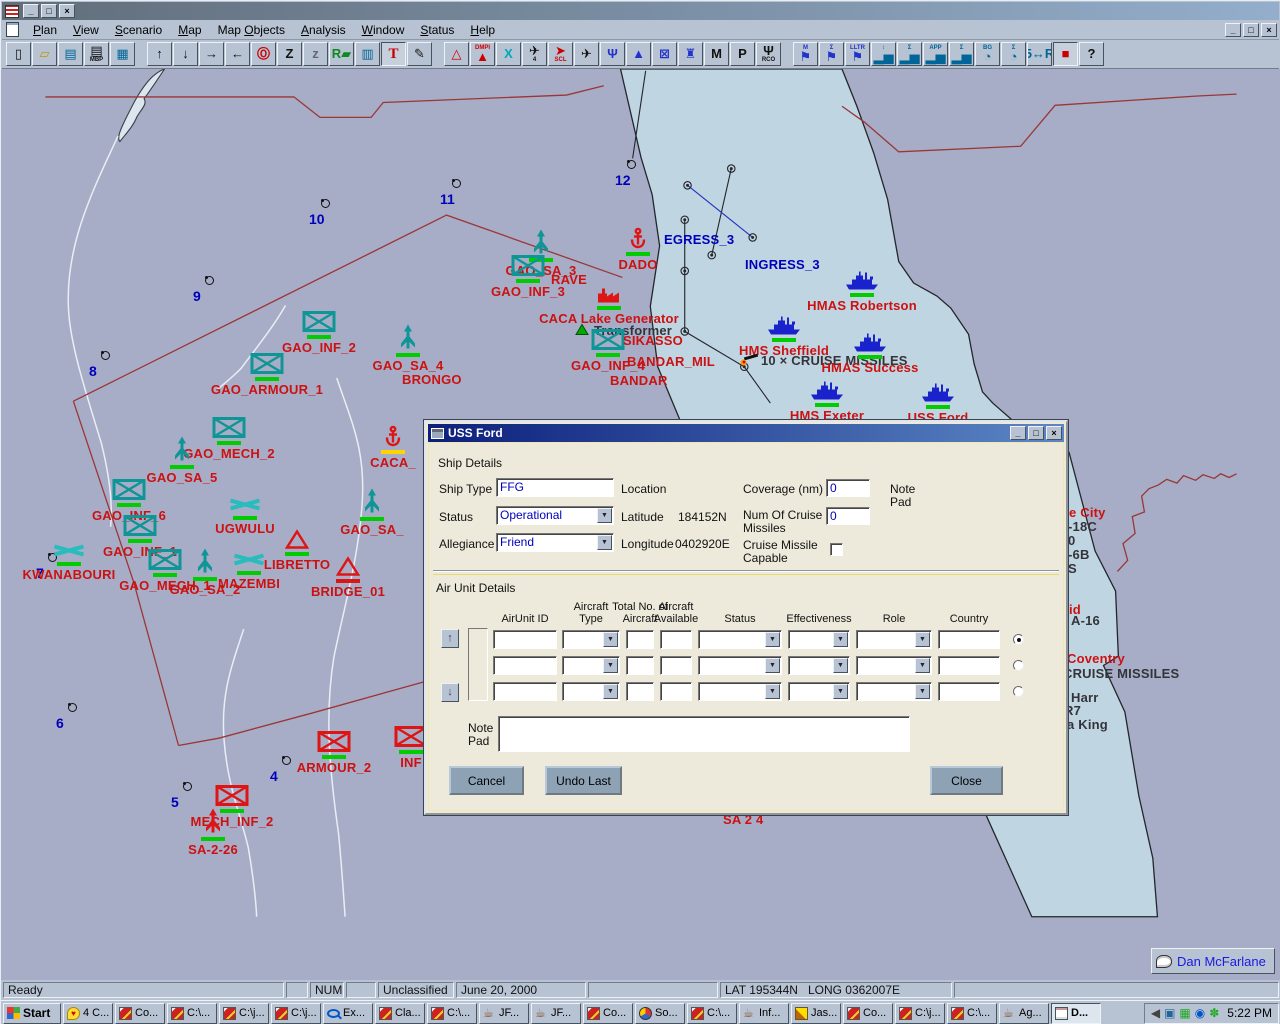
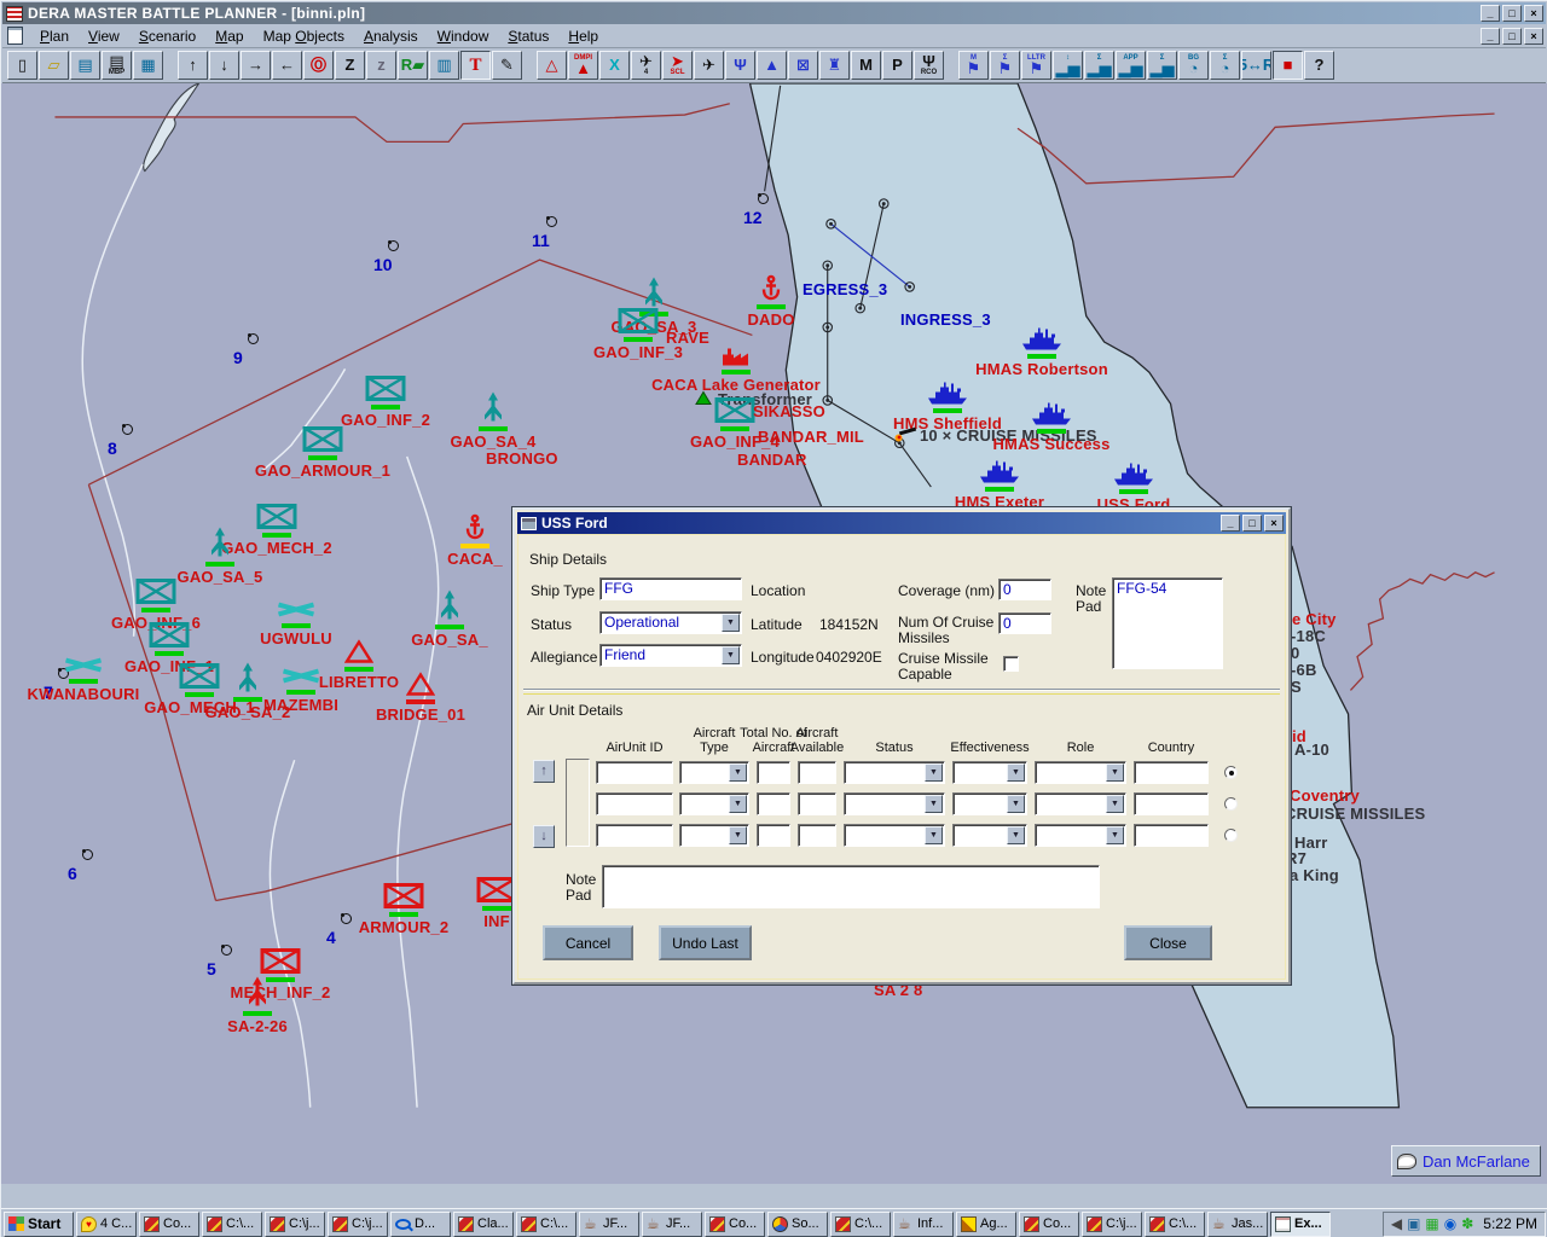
+ DERA MASTER BATTLE PLANNER - [binni.pln]
  _
  □
  ×
  Plan
  View
  Scenario
  Map
  Map Objects
  Analysis
  Window
  Status
  Help
  _
  □
  ×
  ▯
  ▱
  ▤
  ▤
  ▦
  ↑
  ↓
  →
  ←
  Ⓞ
  Z
  z
  R▰
  ▥
  T
  ✎
  △
  ▲
  X
  ✈
  ➤
  ✈
  Ψ
  ▲
  ⊠
  ♜
  M
  P
  Ψ
  ⚑
  ⚑
  ⚑
  ▂▅
  ▂▅
  ▂▅
  ▂▅
  ◔
  ◔
  5↔R
  ■
  ?
  GAO_INF_2
  GAO_ARMOUR_1
  GAO_SA_4
  GO_SA_3
  GAO_INF_3
  DADO
  CACA Lake Generator
  GAO_INF_4
  HMAS Robertson
  HMS Sheffield
  10 × CRUISE MISSILES
  HMAS Success
  HMS Exeter
  USS Ford
  GAO_MECH_2
  GAO_SA_5
  UGWULU
  KWANABOURI
  LIBRETTO
  GAO_SA_
  GAO_MECH_1
  GAO_SA_2
  MAZEMBI
  BRIDGE_01
  CACA_
  ARMOUR_2
  INF
  MEH_INF_2
  SA-2-26
  BRONGO
  RAVE
  SIKASSO
  BANDAR_MIL
  BANDAR
  EGRESS_3
  INGRESS_3
- SA 2 4
+ SA 2 8
  e City
  -18C
  0
  -6B
  S
  id
- A-16
+ A-10
  Coventry
  RUISE MISSILES
  Harr
  R7
  a King
  4
  5
  6
  7
  8
  9
  10
  11
  12
  Dan McFarlane
  USS Ford
  _
  □
  ×
  Ship Details
  Ship Type
  FFG
  Status
  Operational
  Allegiance
  Friend
  Location
  Latitude
  184152N
  Longitude
  0402920E
  Coverage (nm)
  0
  Num Of Cruise Missiles
  0
  Cruise Missile Capable
  Note
  Pad
+ FFG-54
  Air Unit Details
  AirUnit ID
  Aircraft Type
  Total No. of Aircraft
  Aircraft Available
  Status
  Effectiveness
  Role
  Country
  ↑
  ↓
  Note
  Pad
  Cancel
  Undo Last
  Close
- Ready
- NUM
- Unclassified
- June 20, 2000
- LAT 195344N LONG 0362007E
  Start
  ♥
  4 C...
  Co...
  C:\...
  C:\j...
  C:\j...
- Ex...
+ D...
  Cla...
  C:\...
  ☕
  JF...
  ☕
  JF...
  Co...
  So...
  C:\...
  ☕
  Inf...
- Jas...
+ Ag...
  Co...
  C:\j...
  C:\...
  ☕
- Ag...
+ Jas...
- D...
+ Ex...
  ◀
  ▣
  ▦
  ◉
  ✽
  5:22 PM
